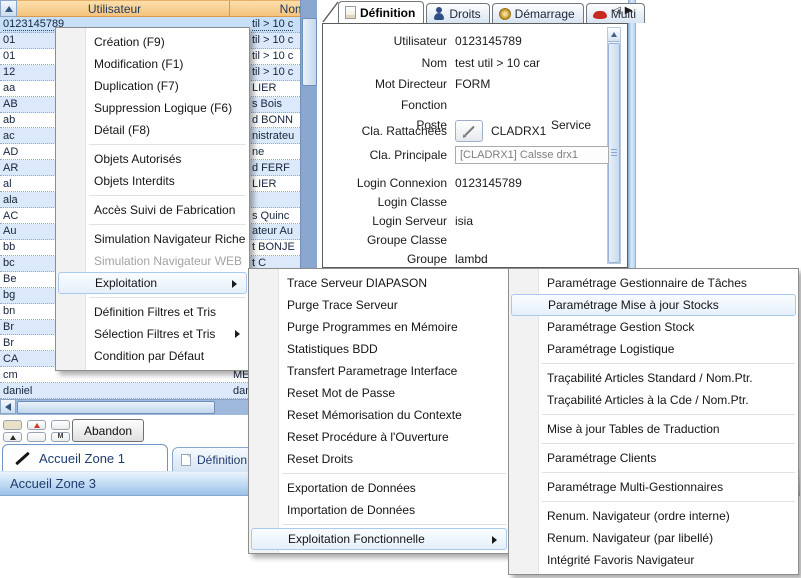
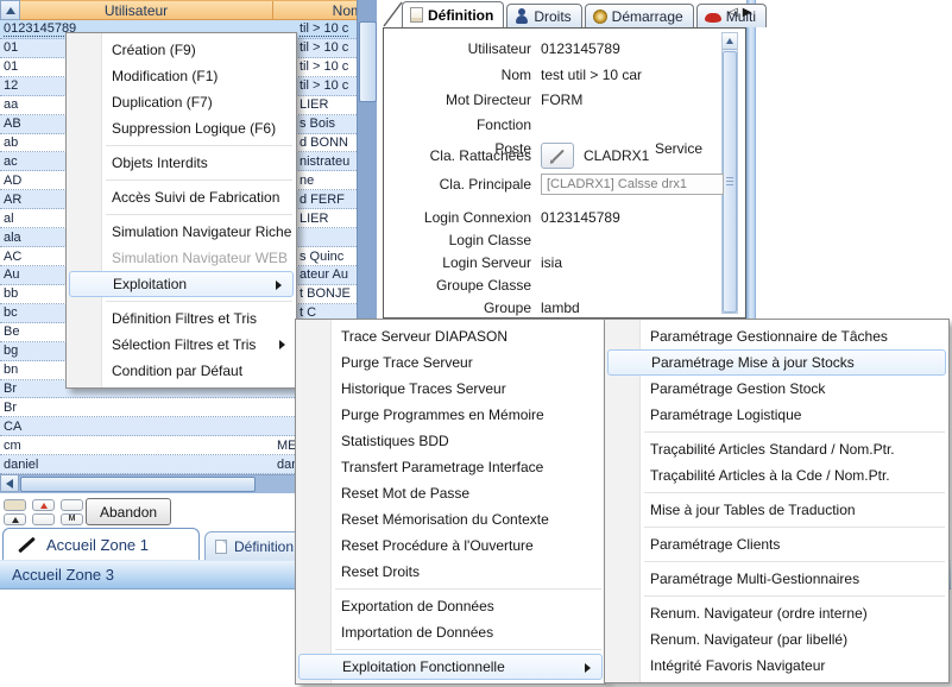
  Utilisateur
  0123145789
  til > 10 c
  01
  til > 10 c
  01
  til > 10 c
  12
  til > 10 c
  aa
  LIER
  AB
  s Bois
  ab
  d BONN
  ac
  nistrateu
  AD
  ne
  AR
  d FERF
  al
  LIER
  ala
  AC
  s Quinc
  Au
  ateur Au
  bb
  t BONJE
  bc
  t C
  Be
  bg
  bn
  Br
  Br
  CA
  cm
  daniel
  Définition
  Droits
  Démarrage
  Multi
  ◁
  ▶
  Utilisateur
  0123145789
  Nom
  test util > 10 car
  Mot Directeur
  FORM
  Fonction
  Poste
  Service
  Cla. Rattachées
  CLADRX1
  Cla. Principale
  [CLADRX1] Calsse drx1
  Login Connexion
  0123145789
  Login Classe
  Login Serveur
  isia
  Groupe Classe
  Groupe
  lambd
  Abandon
  Accueil Zone 1
  Accueil Zone 3
  Création (F9)
  Modification (F1)
  Duplication (F7)
  Suppression Logique (F6)
- Détail (F8)
- Objets Autorisés
  Objets Interdits
  Accès Suivi de Fabrication
  Simulation Navigateur Riche
  Simulation Navigateur WEB
  Exploitation
  Définition Filtres et Tris
  Sélection Filtres et Tris
  Condition par Défaut
  Trace Serveur DIAPASON
  Purge Trace Serveur
+ Historique Traces Serveur
  Purge Programmes en Mémoire
  Statistiques BDD
  Transfert Parametrage Interface
  Reset Mot de Passe
  Reset Mémorisation du Contexte
  Reset Procédure à l'Ouverture
  Reset Droits
  Exportation de Données
  Importation de Données
  Exploitation Fonctionnelle
  Paramétrage Gestionnaire de Tâches
  Paramétrage Mise à jour Stocks
  Paramétrage Gestion Stock
  Paramétrage Logistique
  Traçabilité Articles Standard / Nom.Ptr.
  Traçabilité Articles à la Cde / Nom.Ptr.
  Mise à jour Tables de Traduction
  Paramétrage Clients
  Paramétrage Multi-Gestionnaires
  Renum. Navigateur (ordre interne)
  Renum. Navigateur (par libellé)
  Intégrité Favoris Navigateur
